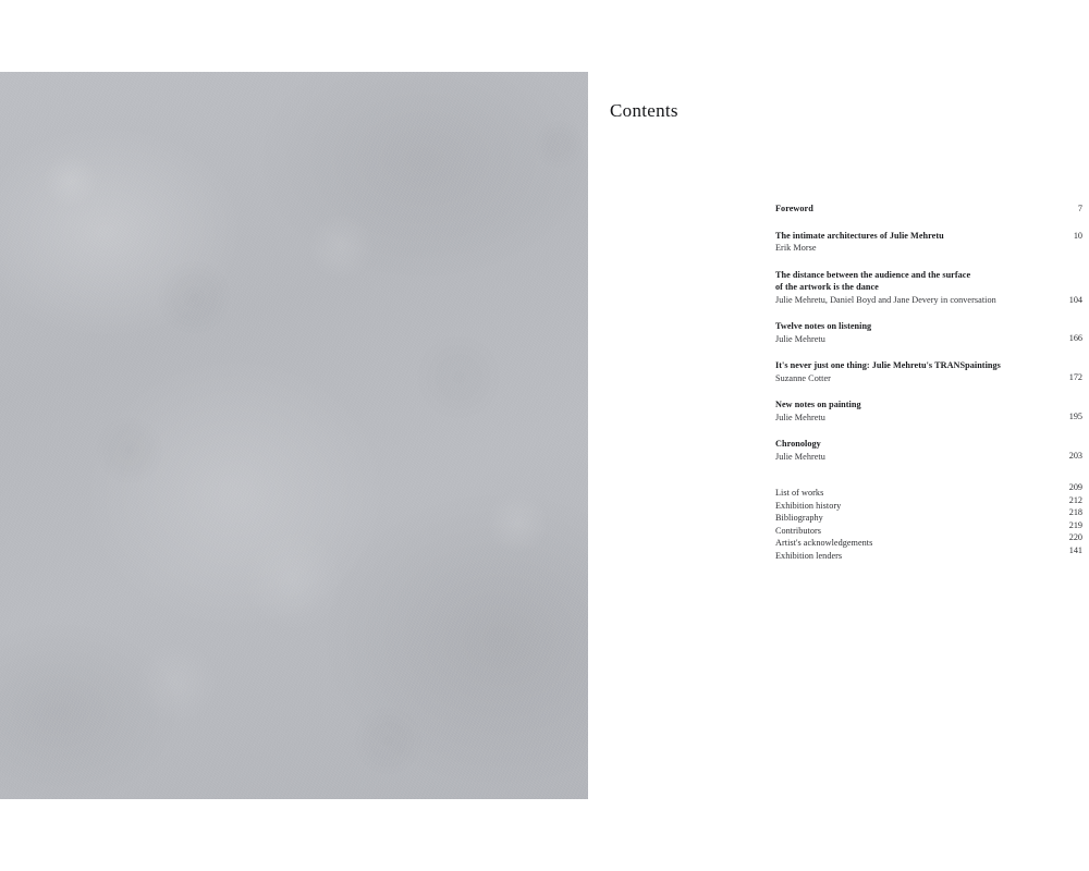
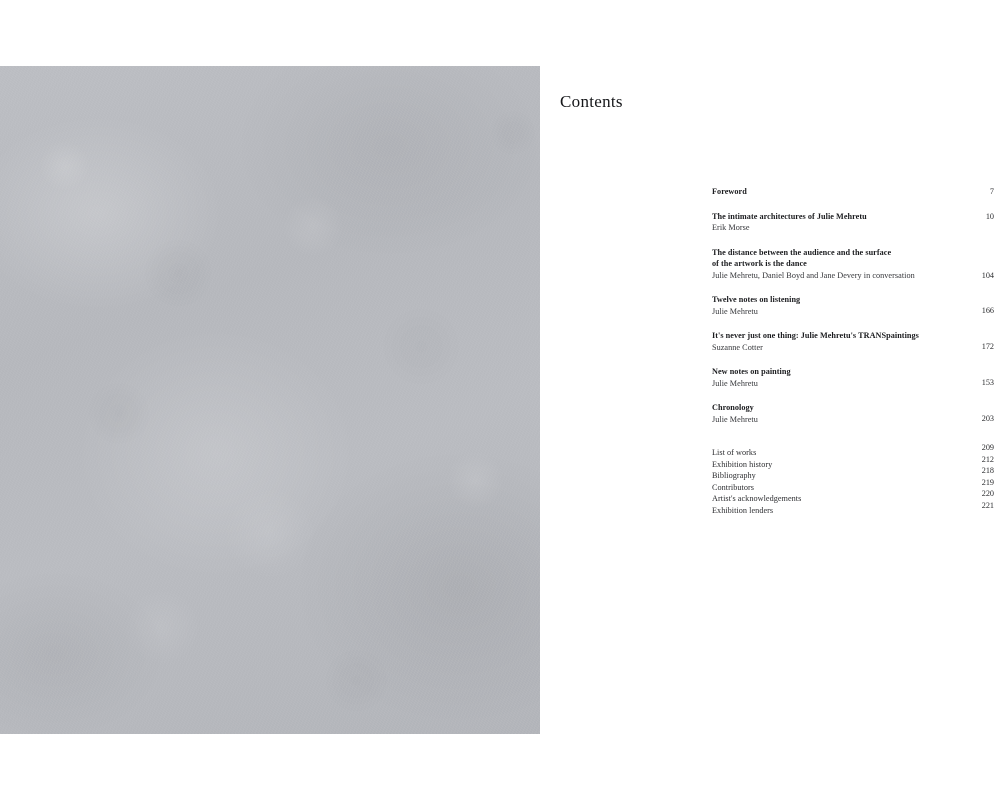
  Contents
  Foreword
  7
  The intimate architectures of Julie Mehretu
  Erik Morse
  10
  The distance between the audience and the surface
  of the artwork is the dance
  Julie Mehretu, Daniel Boyd and Jane Devery in conversation
  104
  Twelve notes on listening
  Julie Mehretu
  166
  It's never just one thing: Julie Mehretu's TRANSpaintings
  Suzanne Cotter
  172
  New notes on painting
  Julie Mehretu
- 195
+ 153
  Chronology
  Julie Mehretu
  203
  List of works
  209
  Exhibition history
  212
  Bibliography
  218
  Contributors
  219
  Artist's acknowledgements
  220
  Exhibition lenders
- 141
+ 221
